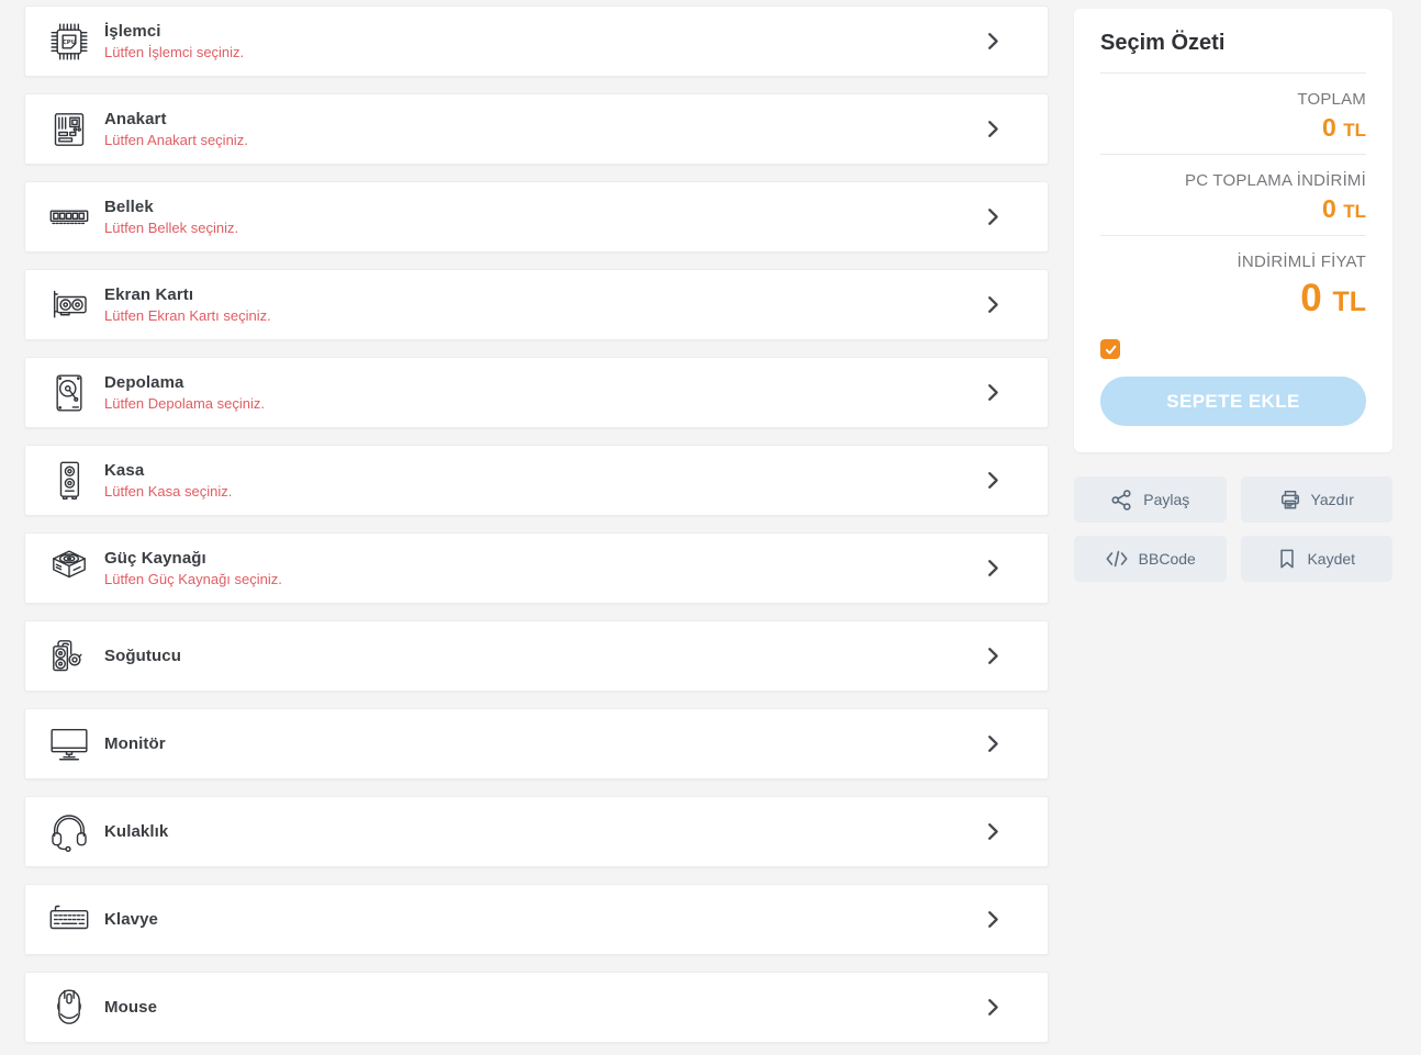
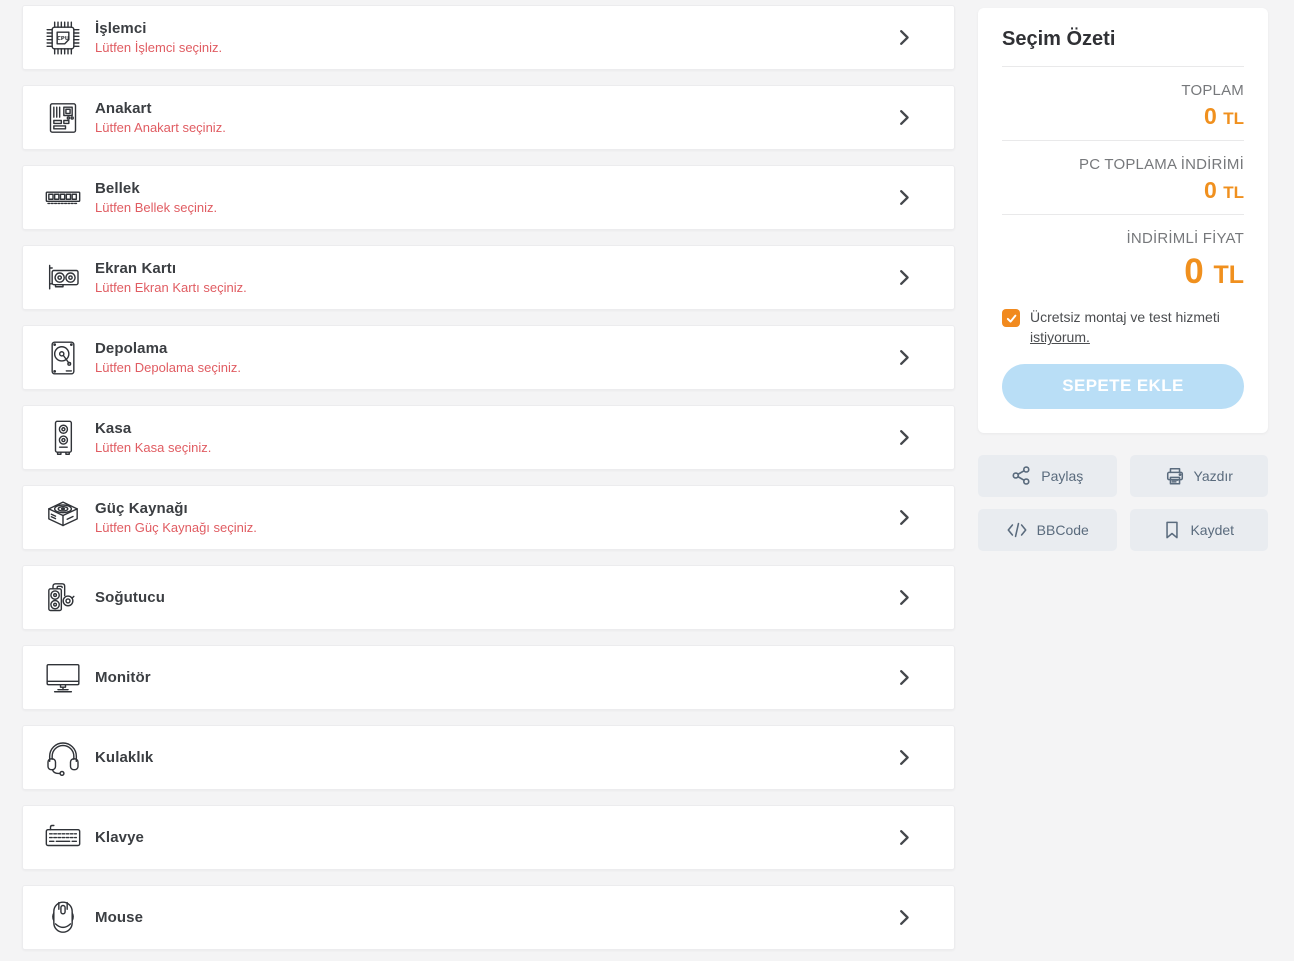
  İşlemci
  Lütfen İşlemci seçiniz.
  Anakart
  Lütfen Anakart seçiniz.
  Bellek
  Lütfen Bellek seçiniz.
  Ekran Kartı
  Lütfen Ekran Kartı seçiniz.
  Depolama
  Lütfen Depolama seçiniz.
  Kasa
  Lütfen Kasa seçiniz.
  Güç Kaynağı
  Lütfen Güç Kaynağı seçiniz.
  Soğutucu
  Monitör
  Kulaklık
  Klavye
  Mouse
  Seçim Özeti
  TOPLAM
  0 TL
  PC TOPLAMA İNDİRİMİ
  0 TL
  İNDİRİMLİ FİYAT
  0 TL
+ Ücretsiz montaj ve test hizmeti istiyorum.
  SEPETE EKLE
  Paylaş
  Yazdır
  BBCode
  Kaydet
